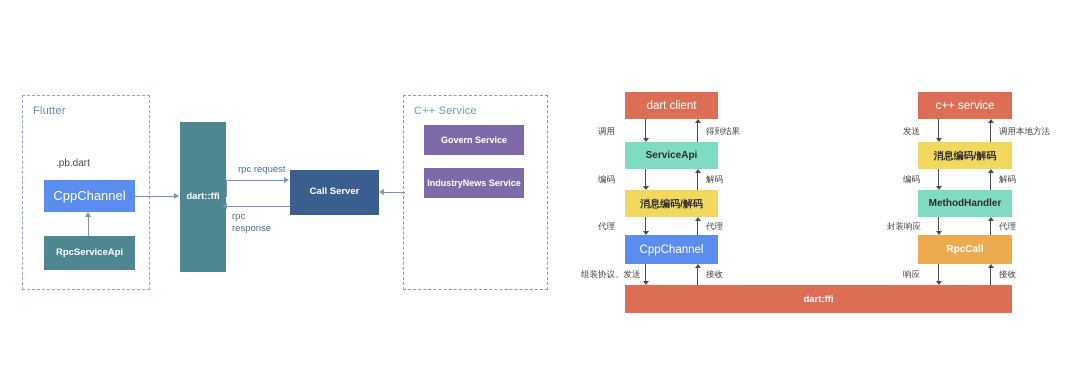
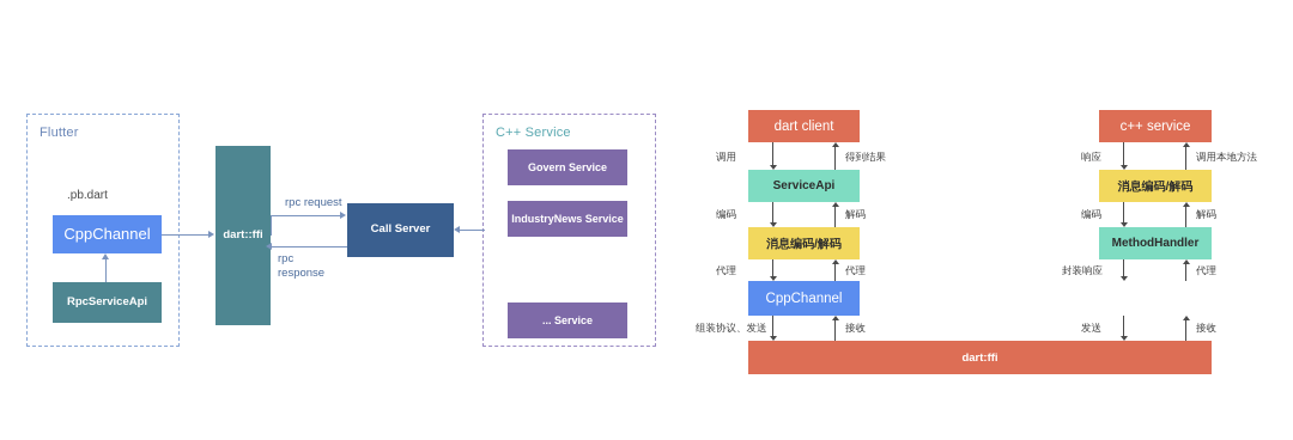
  Flutter
  C++ Service
  .pb.dart
  CppChannel
  RpcServiceApi
  dart::ffi
  rpc request
  rpc
  response
  Call Server
  Govern Service
  IndustryNews Service
+ ... Service
  dart client
  ServiceApi
  消息编码/解码
  CppChannel
  调用
  得到结果
  编码
  解码
  代理
  代理
  组装协议、发送
  接收
  c++ service
  消息编码/解码
  MethodHandler
- RpcCall
- 发送
+ 响应
  调用本地方法
  编码
  解码
  封装响应
  代理
- 响应
+ 发送
  接收
  dart:ffi
